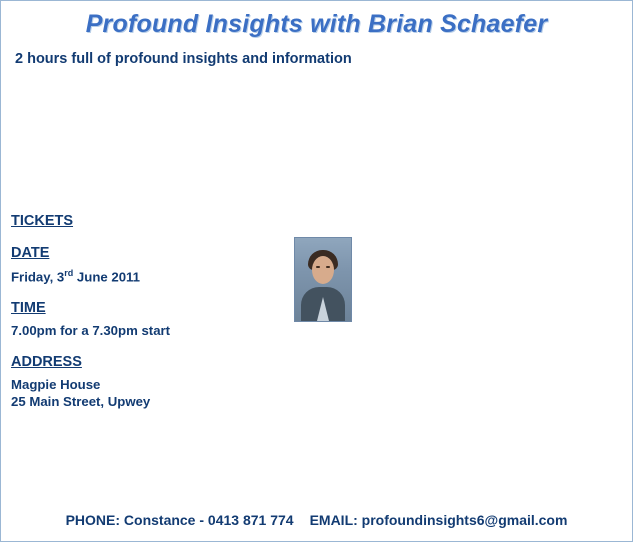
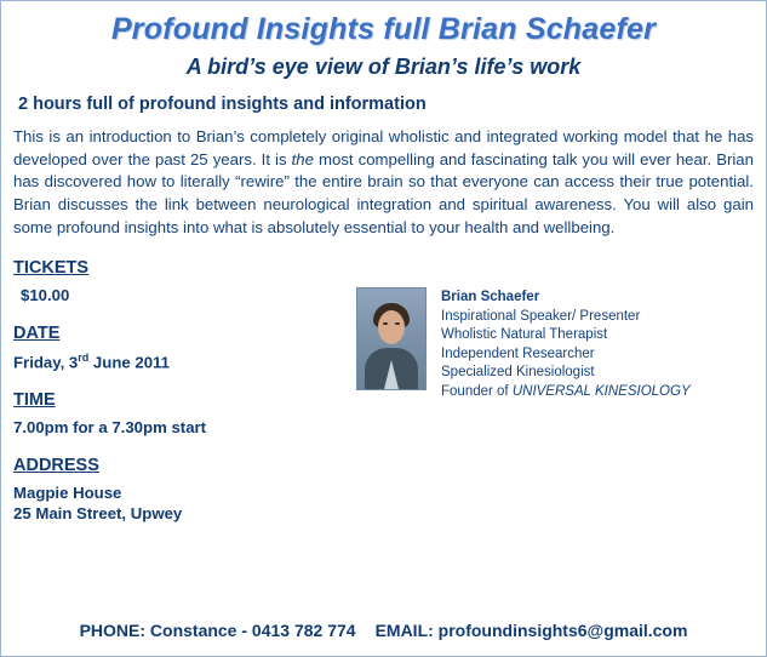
- Profound Insights with Brian Schaefer
+ Profound Insights full Brian Schaefer
+ A bird’s eye view of Brian’s life’s work
  2 hours full of profound insights and information
+ This is an introduction to Brian’s completely original wholistic and integrated working model that he has developed over the past 25 years. It is the most compelling and fascinating talk you will ever hear. Brian has discovered how to literally “rewire” the entire brain so that everyone can access their true potential. Brian discusses the link between neurological integration and spiritual awareness. You will also gain some profound insights into what is absolutely essential to your health and wellbeing.
  TICKETS
+ $10.00
  DATE
  Friday, 3rd June 2011
  TIME
  7.00pm for a 7.30pm start
  ADDRESS
  Magpie House
  25 Main Street, Upwey
+ Brian Schaefer
+ Inspirational Speaker/ Presenter
+ Wholistic Natural Therapist
+ Independent Researcher
+ Specialized Kinesiologist
+ Founder of UNIVERSAL KINESIOLOGY
- PHONE: Constance - 0413 871 774 EMAIL: profoundinsights6@gmail.com
+ PHONE: Constance - 0413 782 774 EMAIL: profoundinsights6@gmail.com
